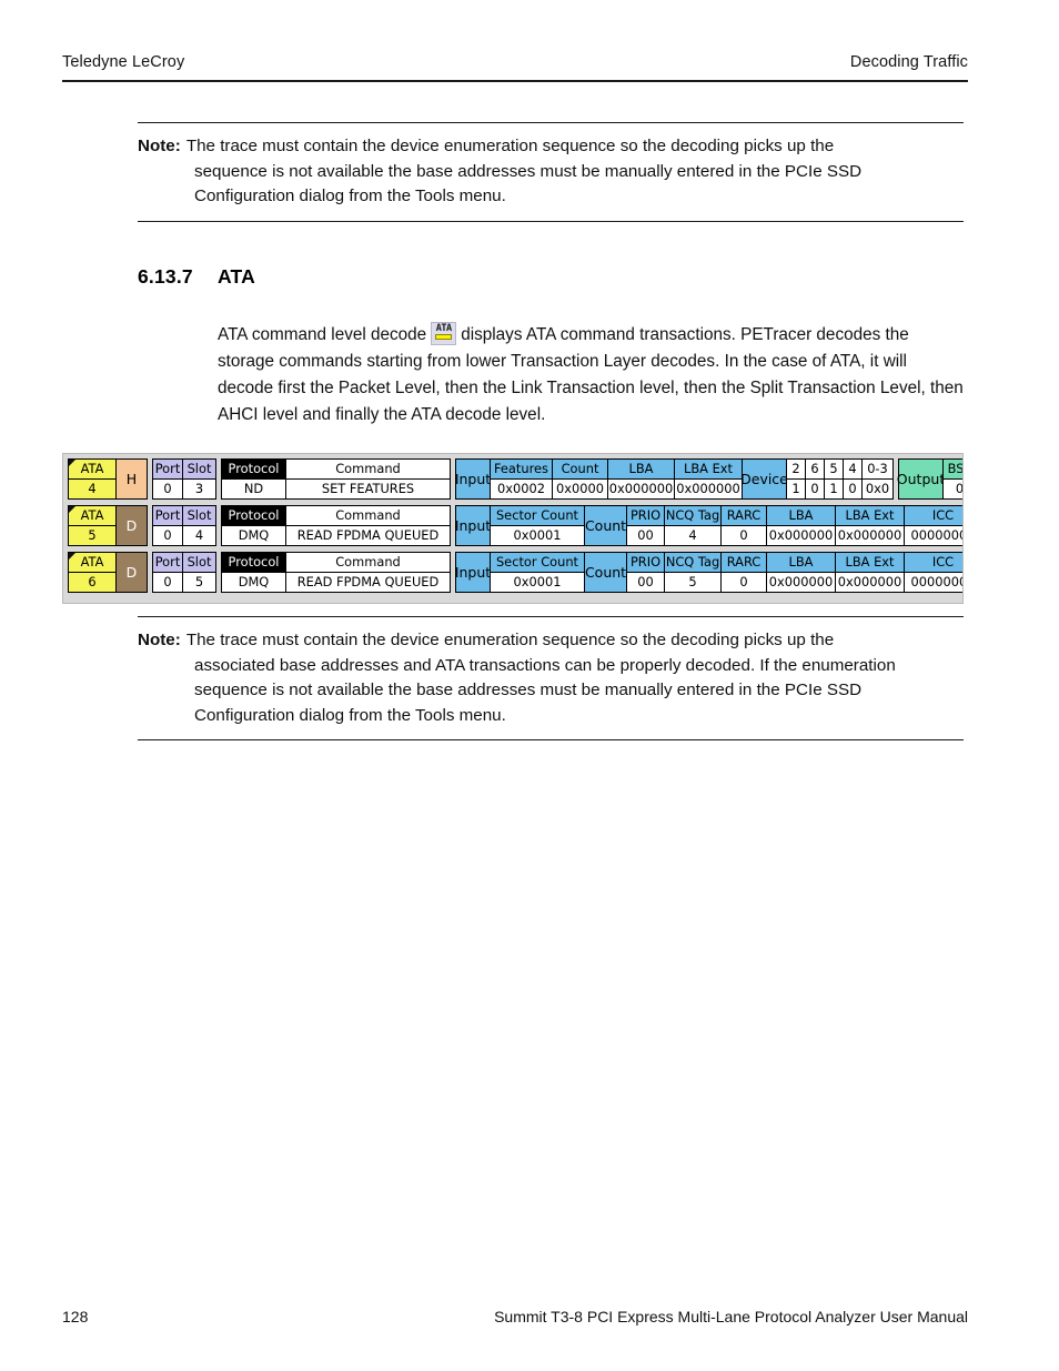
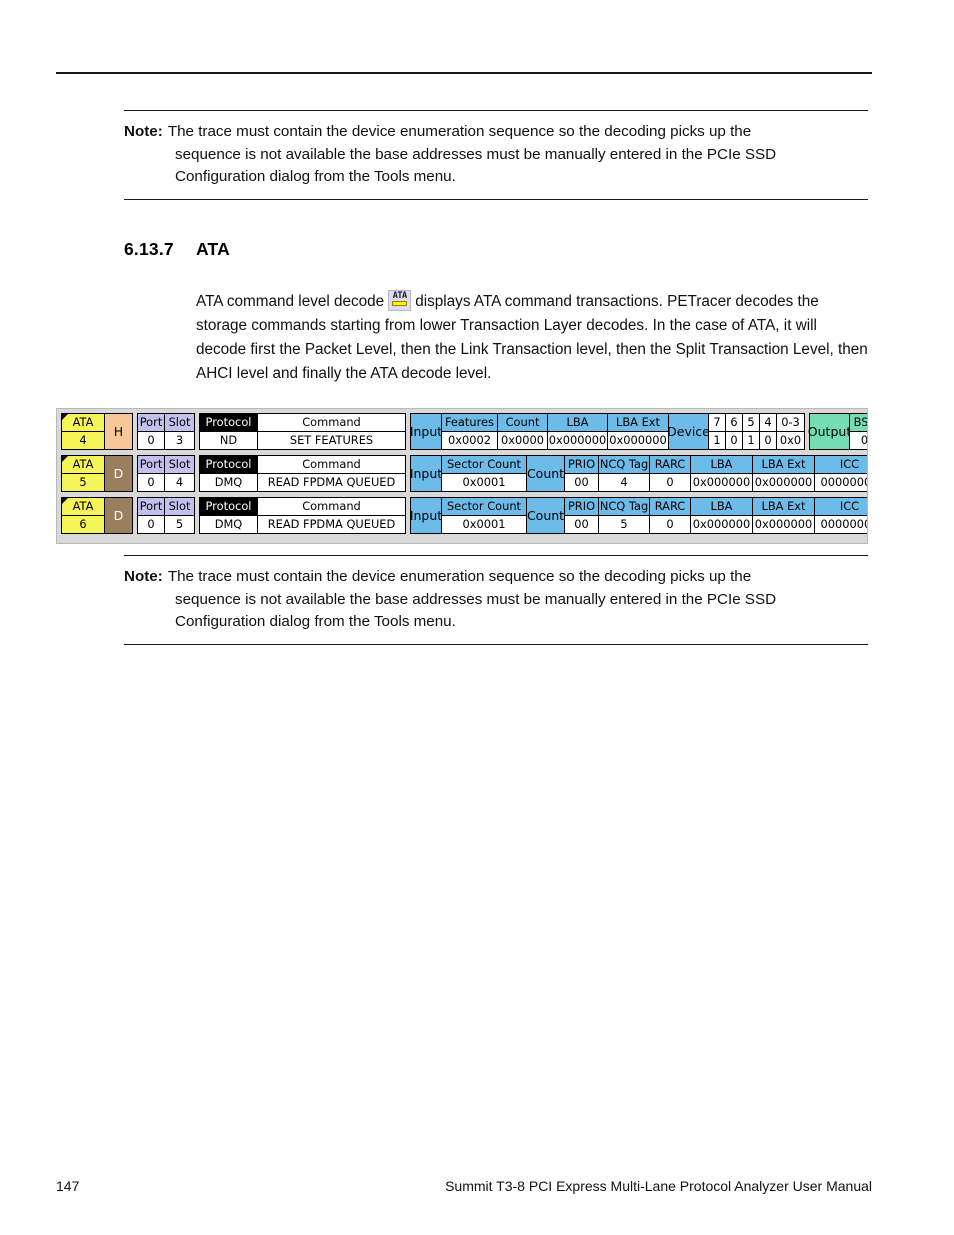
- Teledyne LeCroy
- Decoding Traffic
  Note:
  The trace must contain the device enumeration sequence so the decoding picks up the
  sequence is not available the base addresses must be manually entered in the PCIe SSD
  Configuration dialog from the Tools menu.
  6.13.7 ATA
  ATA command level decode
  ATA
  displays ATA command transactions. PETracer decodes the storage commands starting from lower Transaction Layer decodes. In the case of ATA, it will decode first the Packet Level, then the Link Transaction level, then the Split Transaction Level, then AHCI level and finally the ATA decode level.
  ATA
  4
  H
  Port
  0
  Slot
  3
  Protocol
  ND
  Command
  SET FEATURES
  Input
  Features
  0x0002
  Count
  0x0000
  LBA
  0x000000
  LBA Ext
  0x000000
  Device
- 2
+ 7
  1
  6
  0
  5
  1
  4
  0
  0-3
  0x0
  Output
  0
  ATA
  5
  D
  Port
  0
  Slot
  4
  Protocol
  DMQ
  Command
  READ FPDMA QUEUED
  Input
  Sector Count
  0x0001
  Count
  PRIO
  00
  NCQ Tag
  4
  RARC
  0
  LBA
  0x000000
  LBA Ext
  0x000000
  ICC
  000000
  ATA
  6
  D
  Port
  0
  Slot
  5
  Protocol
  DMQ
  Command
  READ FPDMA QUEUED
  Input
  Sector Count
  0x0001
  Count
  PRIO
  00
  NCQ Tag
  5
  RARC
  0
  LBA
  0x000000
  LBA Ext
  0x000000
  ICC
  000000
  Note:
  The trace must contain the device enumeration sequence so the decoding picks up the
- associated base addresses and ATA transactions can be properly decoded. If the enumeration
  sequence is not available the base addresses must be manually entered in the PCIe SSD
  Configuration dialog from the Tools menu.
- 128
+ 147
  Summit T3-8 PCI Express Multi-Lane Protocol Analyzer User Manual
